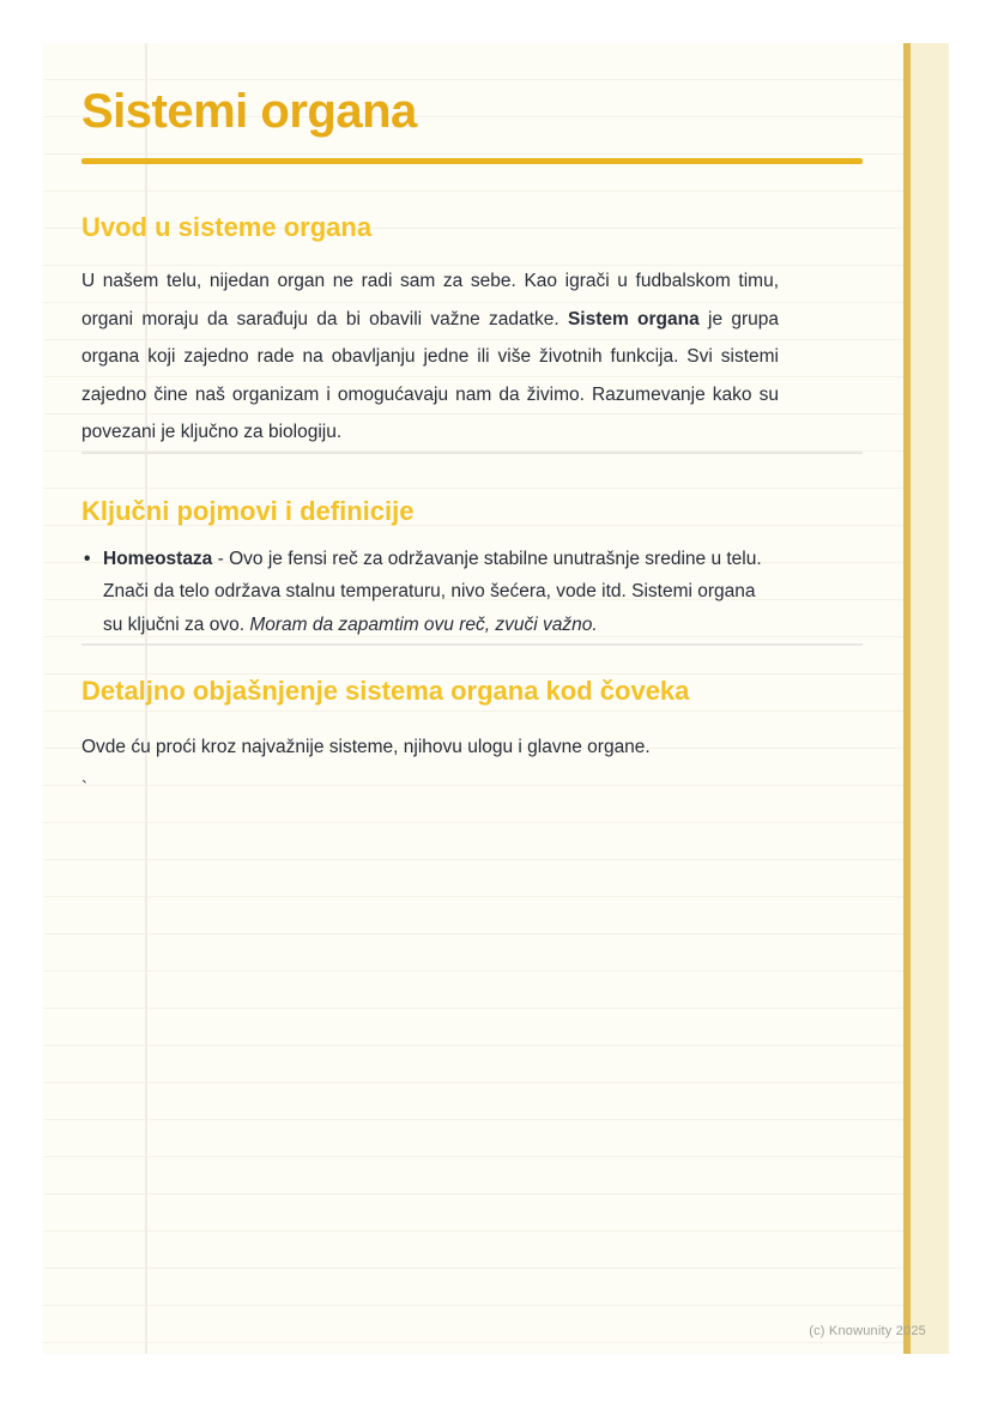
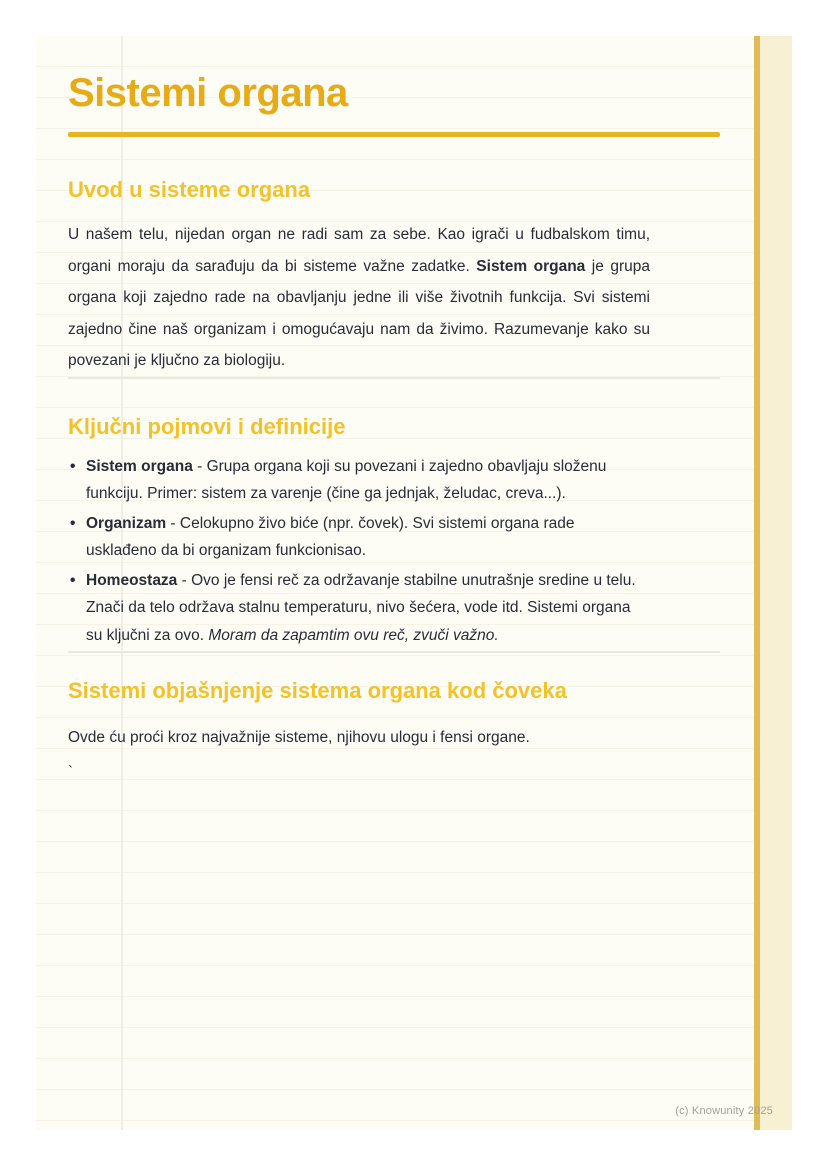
  Sistemi organa
  Uvod u sisteme organa
- U našem telu, nijedan organ ne radi sam za sebe. Kao igrači u fudbalskom timu, organi moraju da sarađuju da bi obavili važne zadatke. Sistem organa je grupa organa koji zajedno rade na obavljanju jedne ili više životnih funkcija. Svi sistemi zajedno čine naš organizam i omogućavaju nam da živimo. Razumevanje kako su povezani je ključno za biologiju.
+ U našem telu, nijedan organ ne radi sam za sebe. Kao igrači u fudbalskom timu, organi moraju da sarađuju da bi sisteme važne zadatke. Sistem organa je grupa organa koji zajedno rade na obavljanju jedne ili više životnih funkcija. Svi sistemi zajedno čine naš organizam i omogućavaju nam da živimo. Razumevanje kako su povezani je ključno za biologiju.
  Ključni pojmovi i definicije
+ Sistem organa - Grupa organa koji su povezani i zajedno obavljaju složenu funkciju. Primer: sistem za varenje (čine ga jednjak, želudac, creva...).
+ Organizam - Celokupno živo biće (npr. čovek). Svi sistemi organa rade usklađeno da bi organizam funkcionisao.
  Homeostaza - Ovo je fensi reč za održavanje stabilne unutrašnje sredine u telu. Znači da telo održava stalnu temperaturu, nivo šećera, vode itd. Sistemi organa su ključni za ovo. Moram da zapamtim ovu reč, zvuči važno.
- Detaljno objašnjenje sistema organa kod čoveka
+ Sistemi objašnjenje sistema organa kod čoveka
- Ovde ću proći kroz najvažnije sisteme, njihovu ulogu i glavne organe.
+ Ovde ću proći kroz najvažnije sisteme, njihovu ulogu i fensi organe.
  `
  (c) Knowunity 2025
